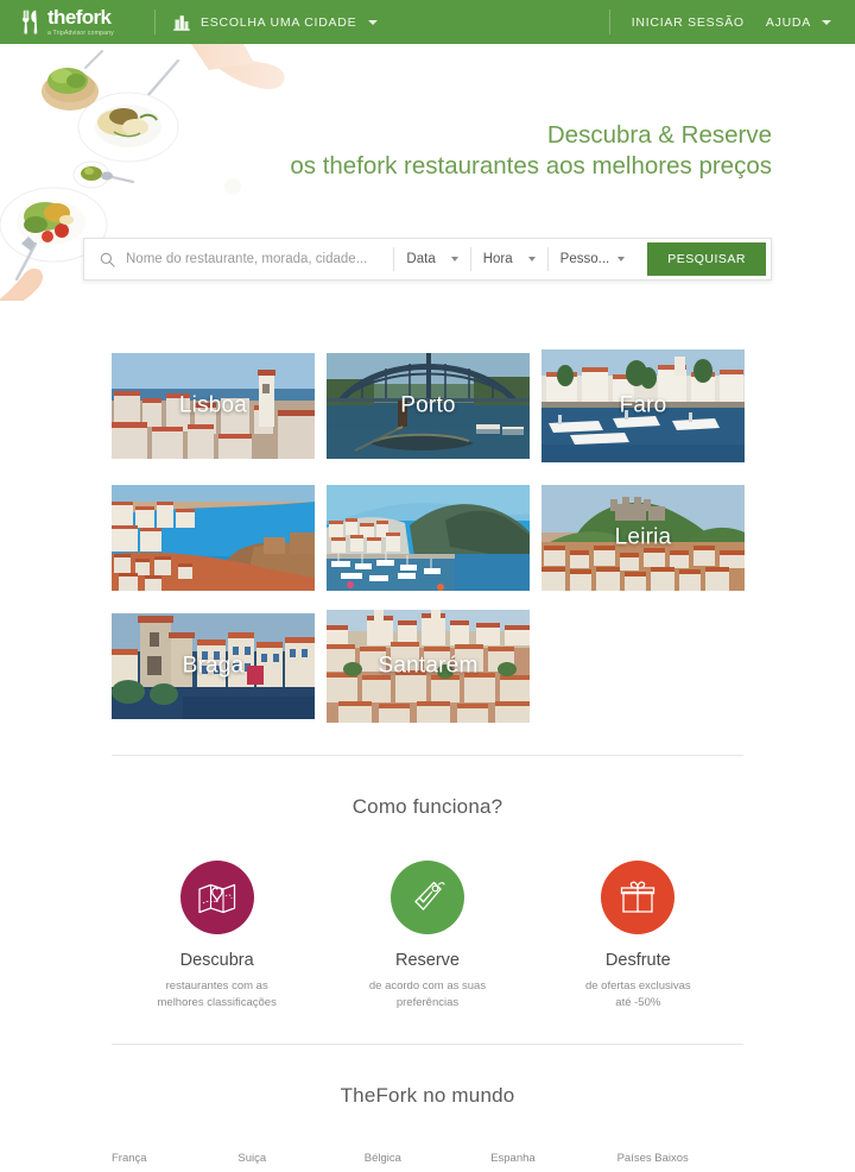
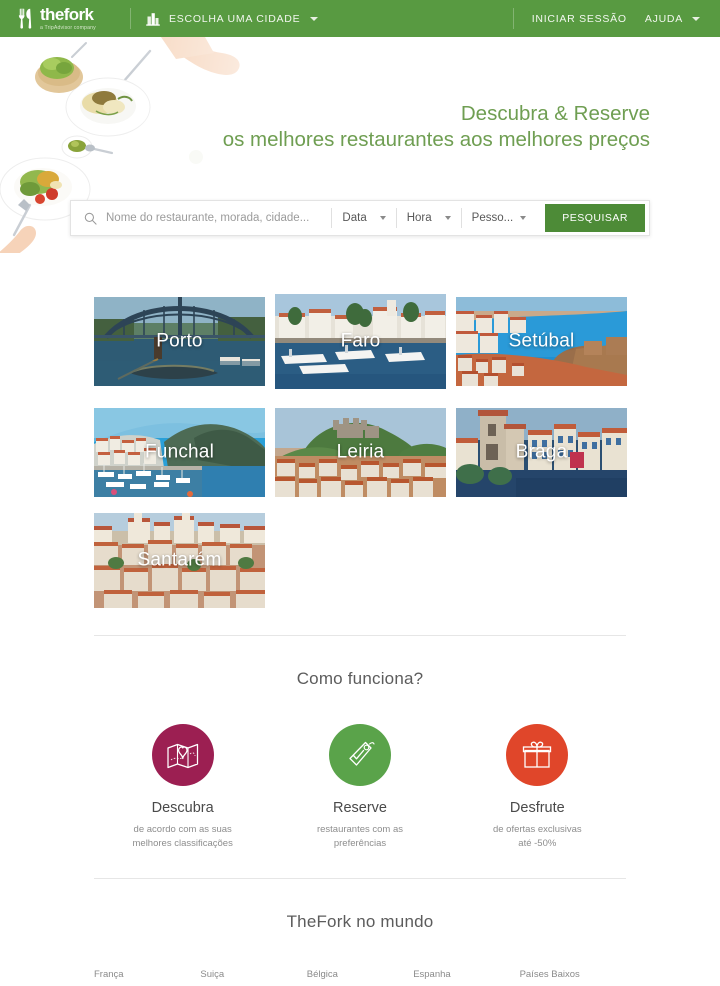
  thefork
  ESCOLHA UMA CIDADE
  INICIAR SESSÃO
  AJUDA
  Descubra & Reserve
- os thefork restaurantes aos melhores preços
+ os melhores restaurantes aos melhores preços
  Nome do restaurante, morada, cidade...
  Data
  Hora
  Pesso...
  PESQUISAR
- Lisboa
  Porto
  Faro
+ Setúbal
+ Funchal
  Leiria
  Braga
  Santarém
  Como funciona?
  Descubra
- restaurantes com as
+ de acordo com as suas
  melhores classificações
  Reserve
- de acordo com as suas
+ restaurantes com as
  preferências
  Desfrute
  de ofertas exclusivas
  até -50%
  TheFork no mundo
  França
  Suiça
  Bélgica
  Espanha
  Países Baixos
